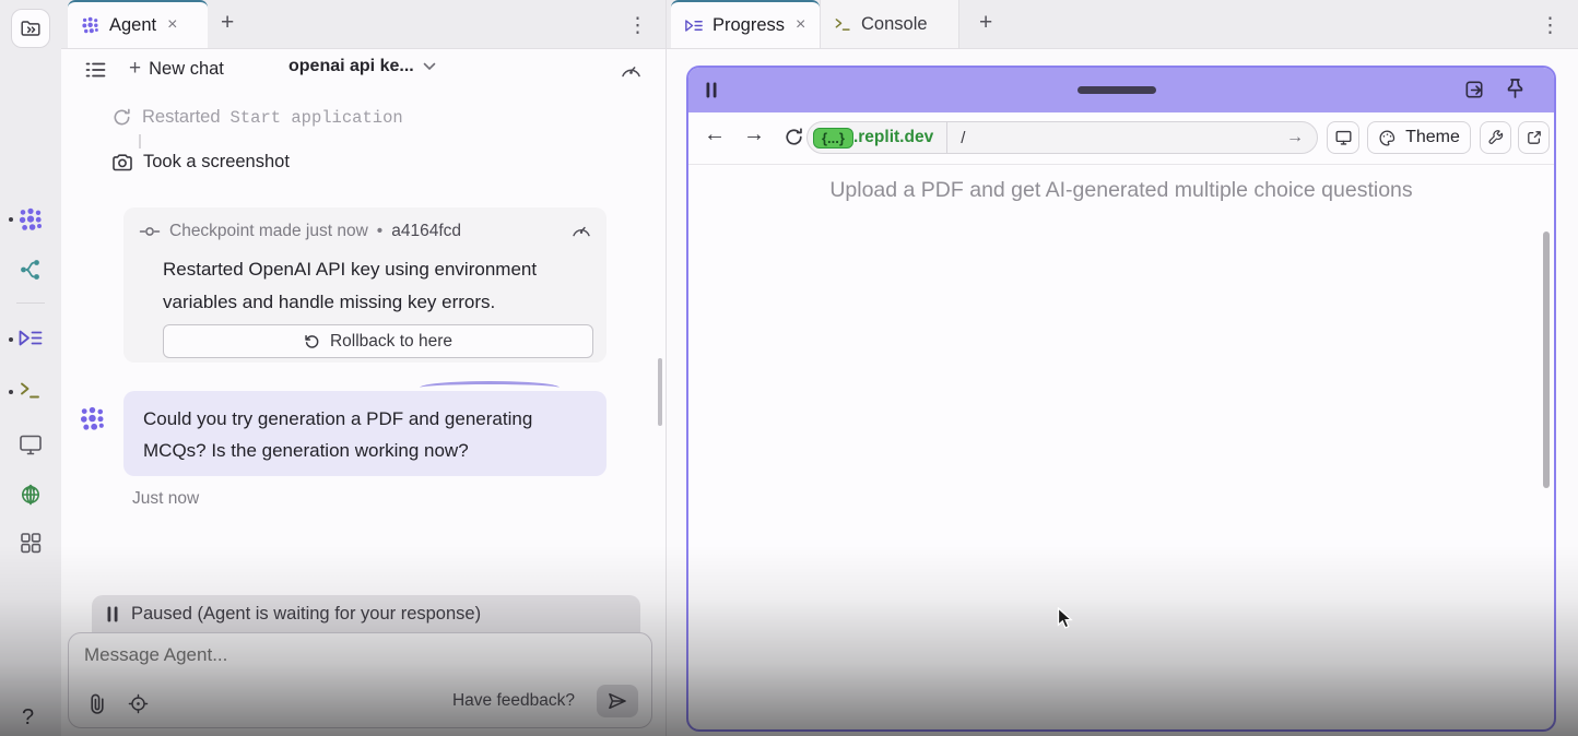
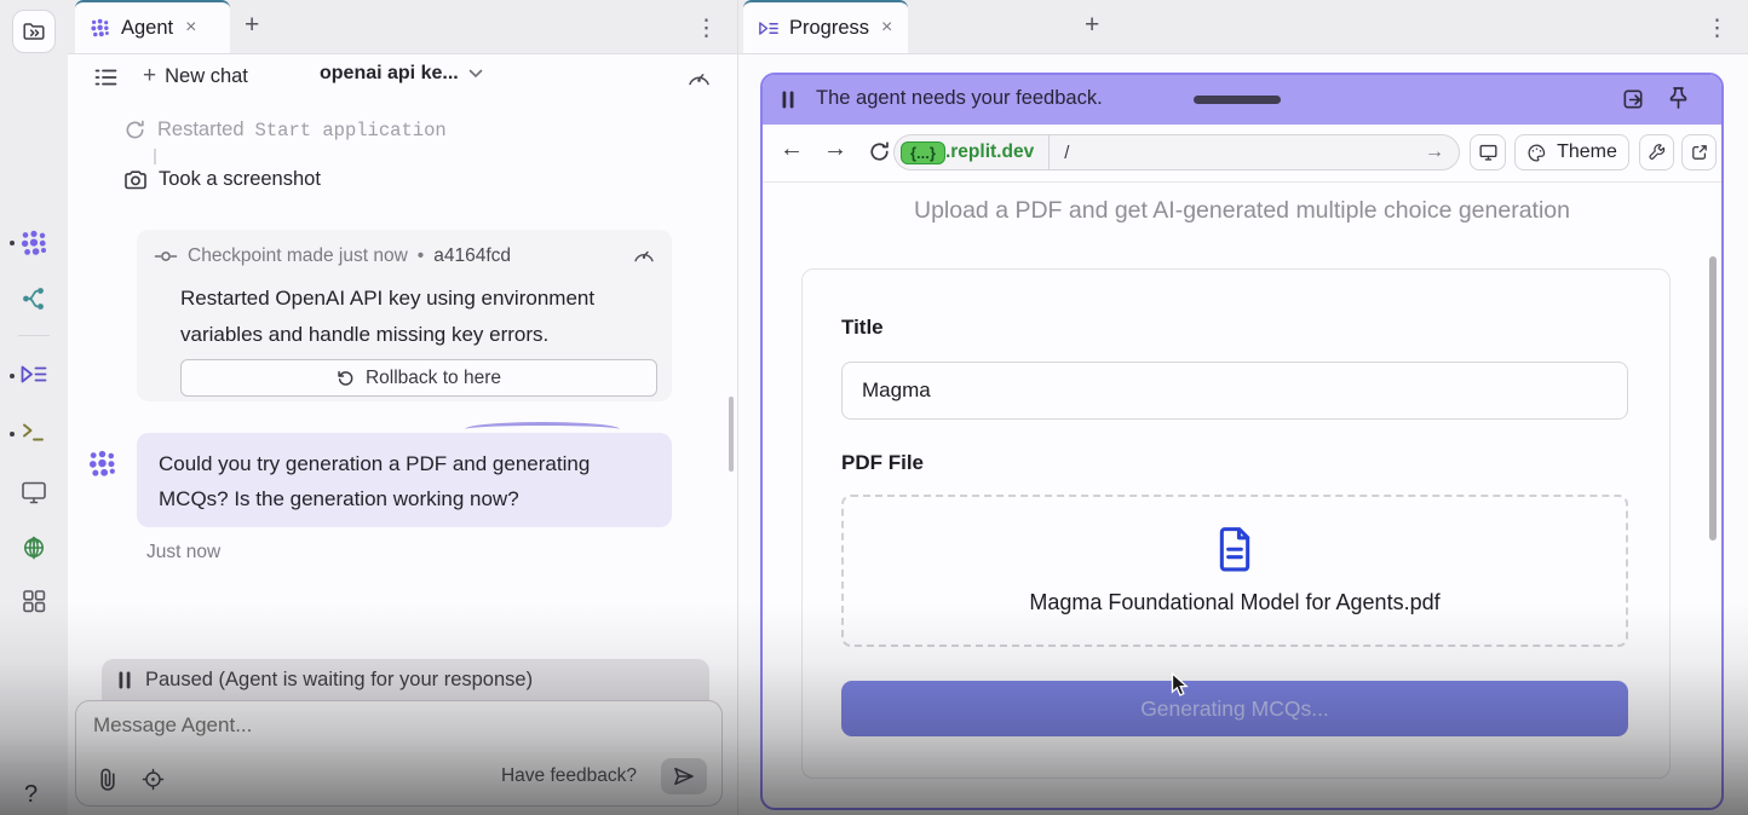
  Agent
  ×
  +
  ⋮
  +
  New chat
  openai api ke...
  Restarted
  Start application
  Took a screenshot
  Checkpoint made just now
  •
  a4164fcd
  Restarted OpenAI API key using environment variables and handle missing key errors.
  Rollback to here
  Could you try generation a PDF and generating MCQs? Is the generation working now?
  Just now
  Progress
  ×
- Console
  +
  ⋮
+ The agent needs your feedback.
  ←
  →
  {...}
  .replit.dev
  /
  →
  Theme
- Upload a PDF and get AI-generated multiple choice questions
+ Upload a PDF and get AI-generated multiple choice generation
+ Title
+ Magma
+ PDF File
+ Magma Foundational Model for Agents.pdf
